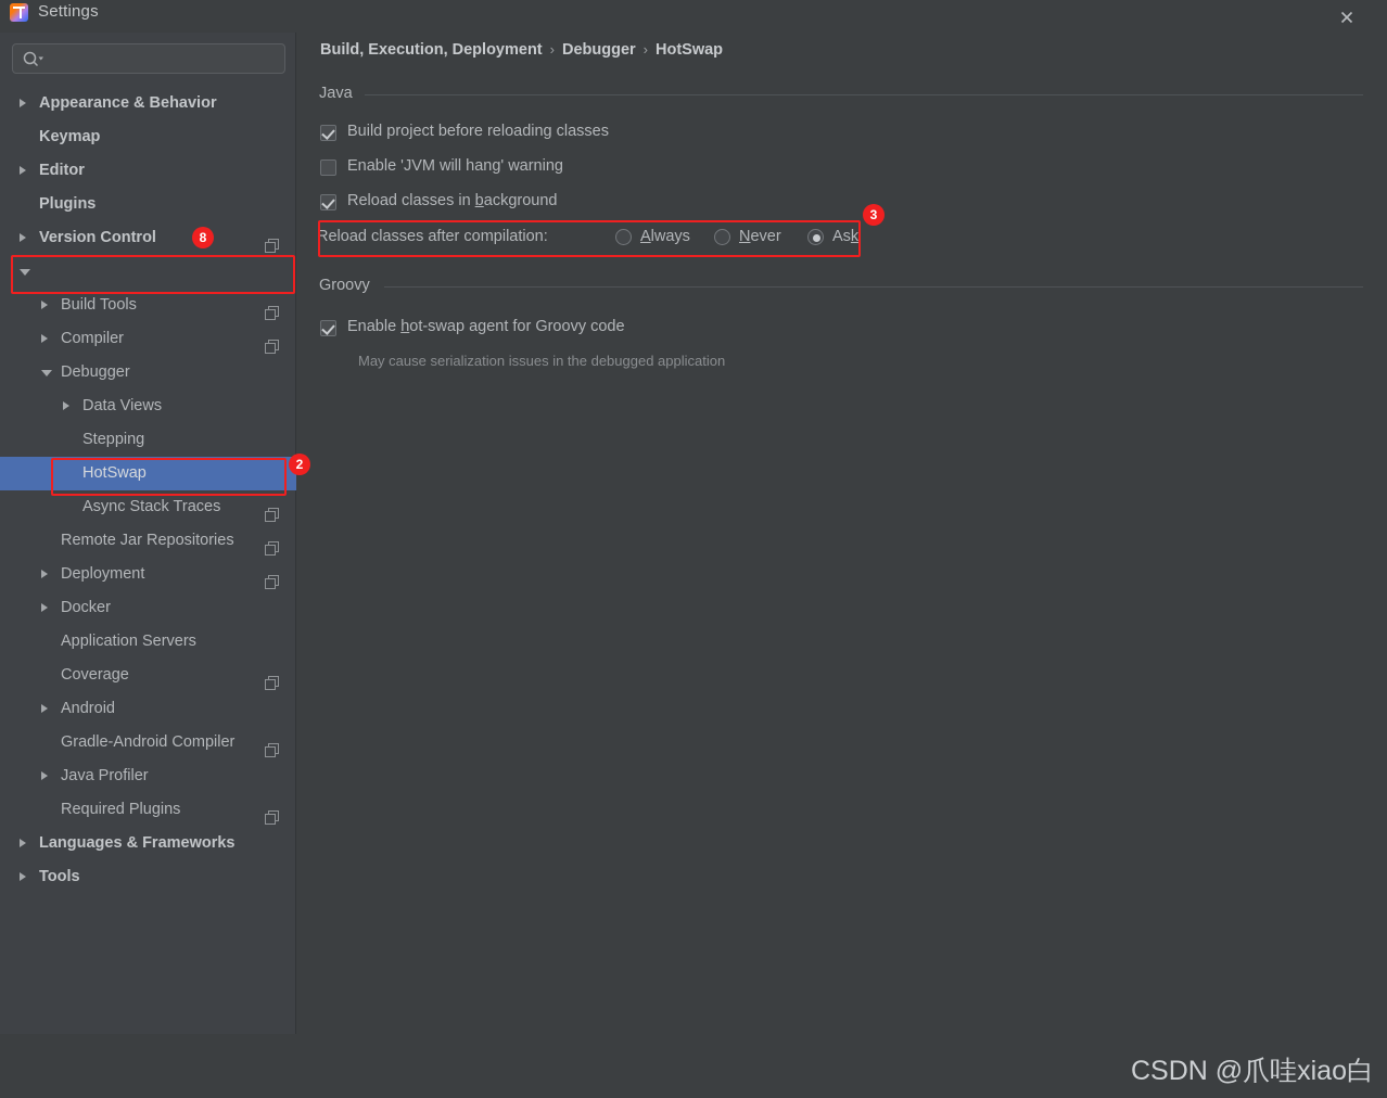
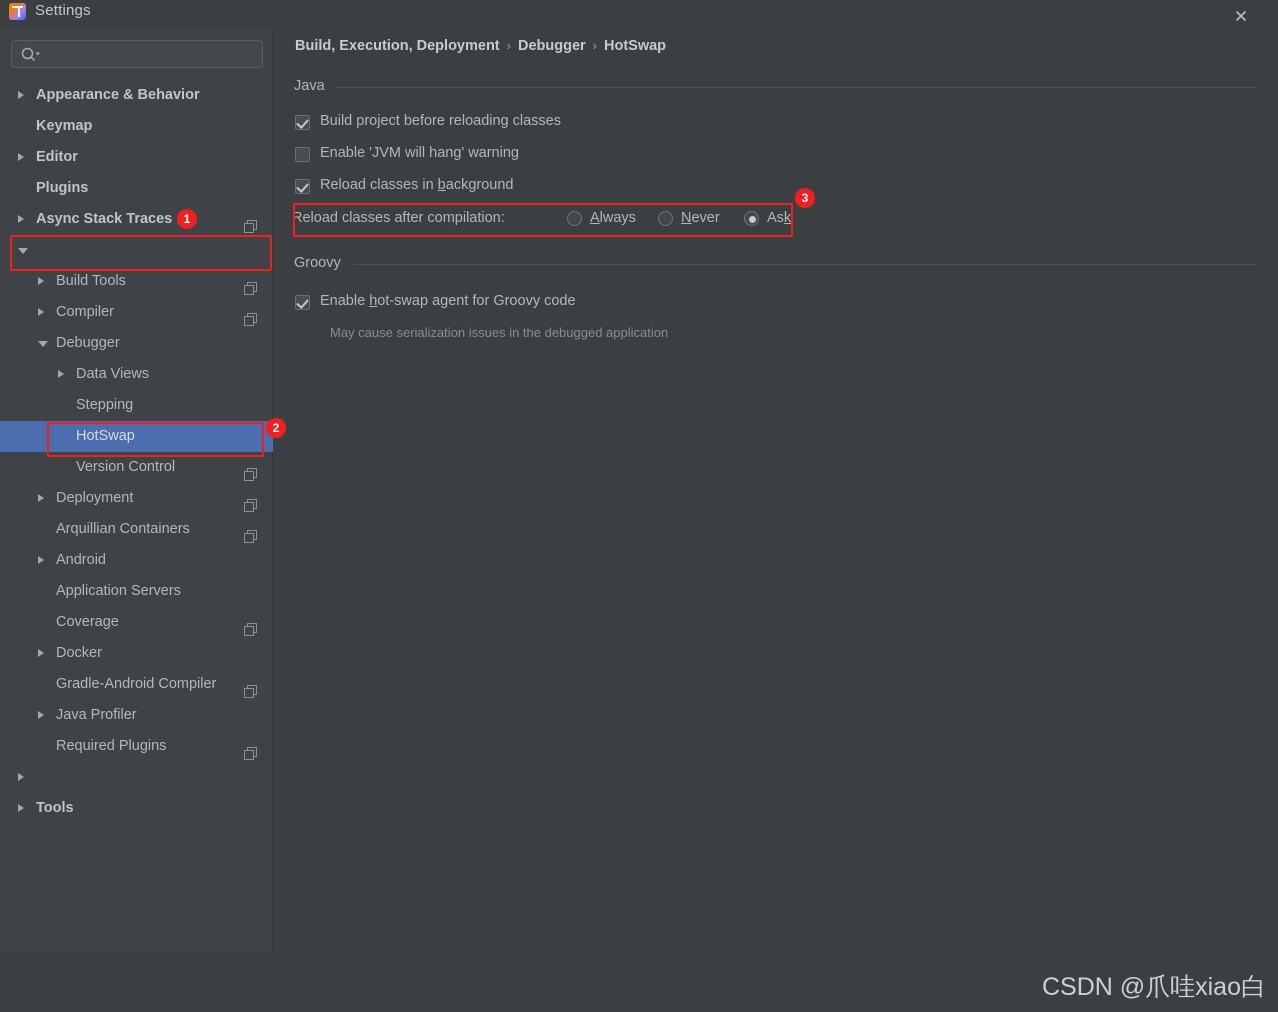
  Settings
  Appearance & Behavior
  Keymap
  Editor
  Plugins
- Version Control
+ Async Stack Traces
  Build Tools
  Compiler
  Debugger
  Data Views
  Stepping
  HotSwap
- Async Stack Traces
+ Version Control
- Remote Jar Repositories
  Deployment
+ Arquillian Containers
- Docker
+ Android
  Application Servers
  Coverage
- Android
+ Docker
  Gradle-Android Compiler
  Java Profiler
  Required Plugins
- Languages & Frameworks
  Tools
  Build, Execution, Deployment › Debugger › HotSwap
  Java
  Build project before reloading classes
  Enable 'JVM will hang' warning
  Reload classes in background
  Reload classes after compilation:
  Always
  Never
  Ask
  Groovy
  Enable hot-swap agent for Groovy code
  May cause serialization issues in the debugged application
- 8
+ 1
  2
  3
  CSDN @爪哇xiao白
